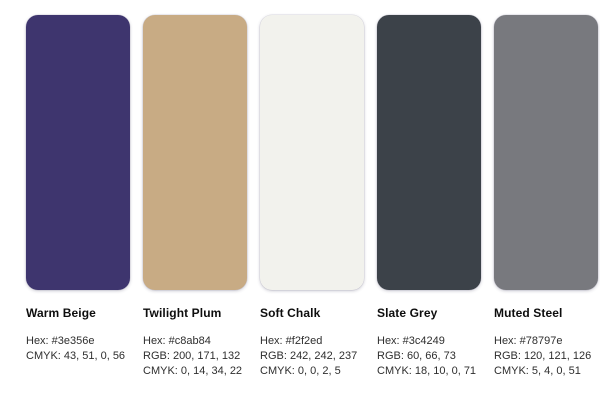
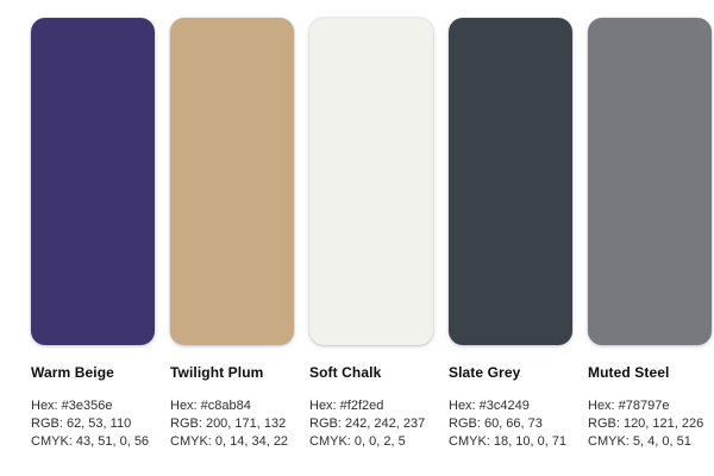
  Warm Beige
  Hex: #3e356e
+ RGB: 62, 53, 110
  CMYK: 43, 51, 0, 56
  Twilight Plum
  Hex: #c8ab84
  RGB: 200, 171, 132
  CMYK: 0, 14, 34, 22
  Soft Chalk
  Hex: #f2f2ed
  RGB: 242, 242, 237
  CMYK: 0, 0, 2, 5
  Slate Grey
  Hex: #3c4249
  RGB: 60, 66, 73
  CMYK: 18, 10, 0, 71
  Muted Steel
  Hex: #78797e
- RGB: 120, 121, 126
+ RGB: 120, 121, 226
  CMYK: 5, 4, 0, 51
